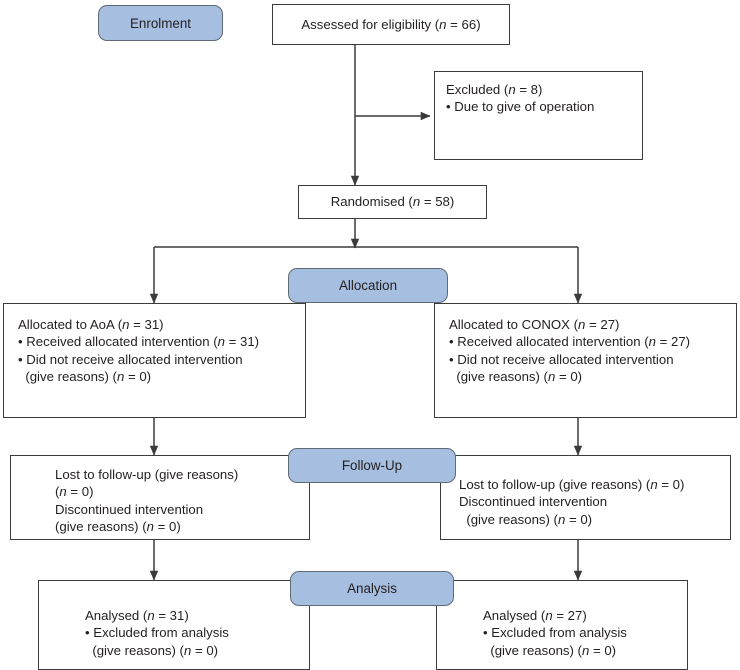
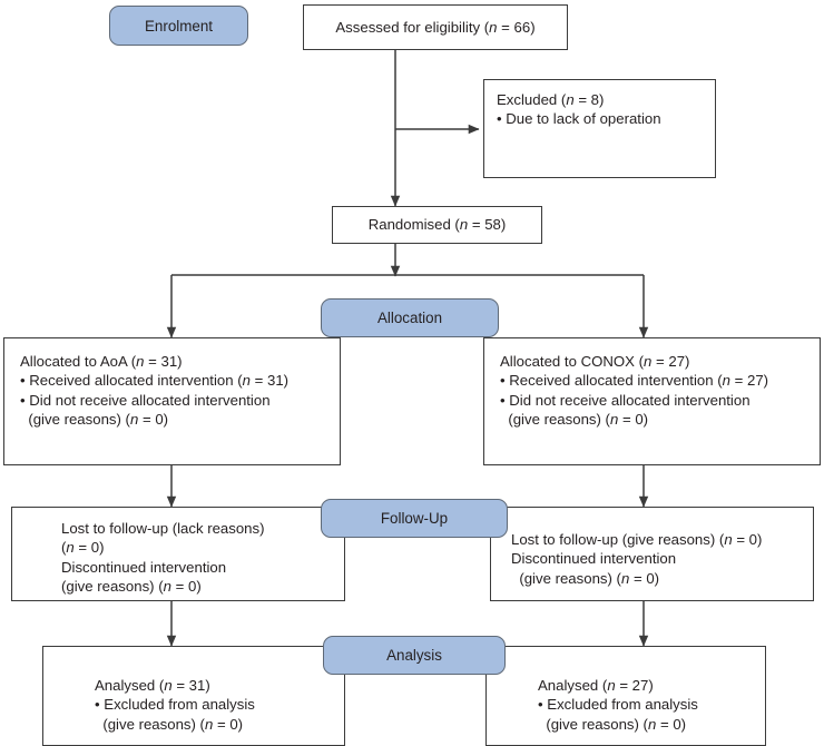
  Enrolment
  Assessed for eligibility (n = 66)
  Excluded (n = 8)
- • Due to give of operation
+ • Due to lack of operation
  Randomised (n = 58)
  Allocation
  Allocated to AoA (n = 31)
  • Received allocated intervention (n = 31)
  • Did not receive allocated intervention
  (give reasons) (n = 0)
  Allocated to CONOX (n = 27)
  • Received allocated intervention (n = 27)
  • Did not receive allocated intervention
  (give reasons) (n = 0)
  Follow-Up
- Lost to follow-up (give reasons)
+ Lost to follow-up (lack reasons)
  (n = 0)
  Discontinued intervention
  (give reasons) (n = 0)
  Lost to follow-up (give reasons) (n = 0)
  Discontinued intervention
  (give reasons) (n = 0)
  Analysis
  Analysed (n = 31)
  • Excluded from analysis
  (give reasons) (n = 0)
  Analysed (n = 27)
  • Excluded from analysis
  (give reasons) (n = 0)
